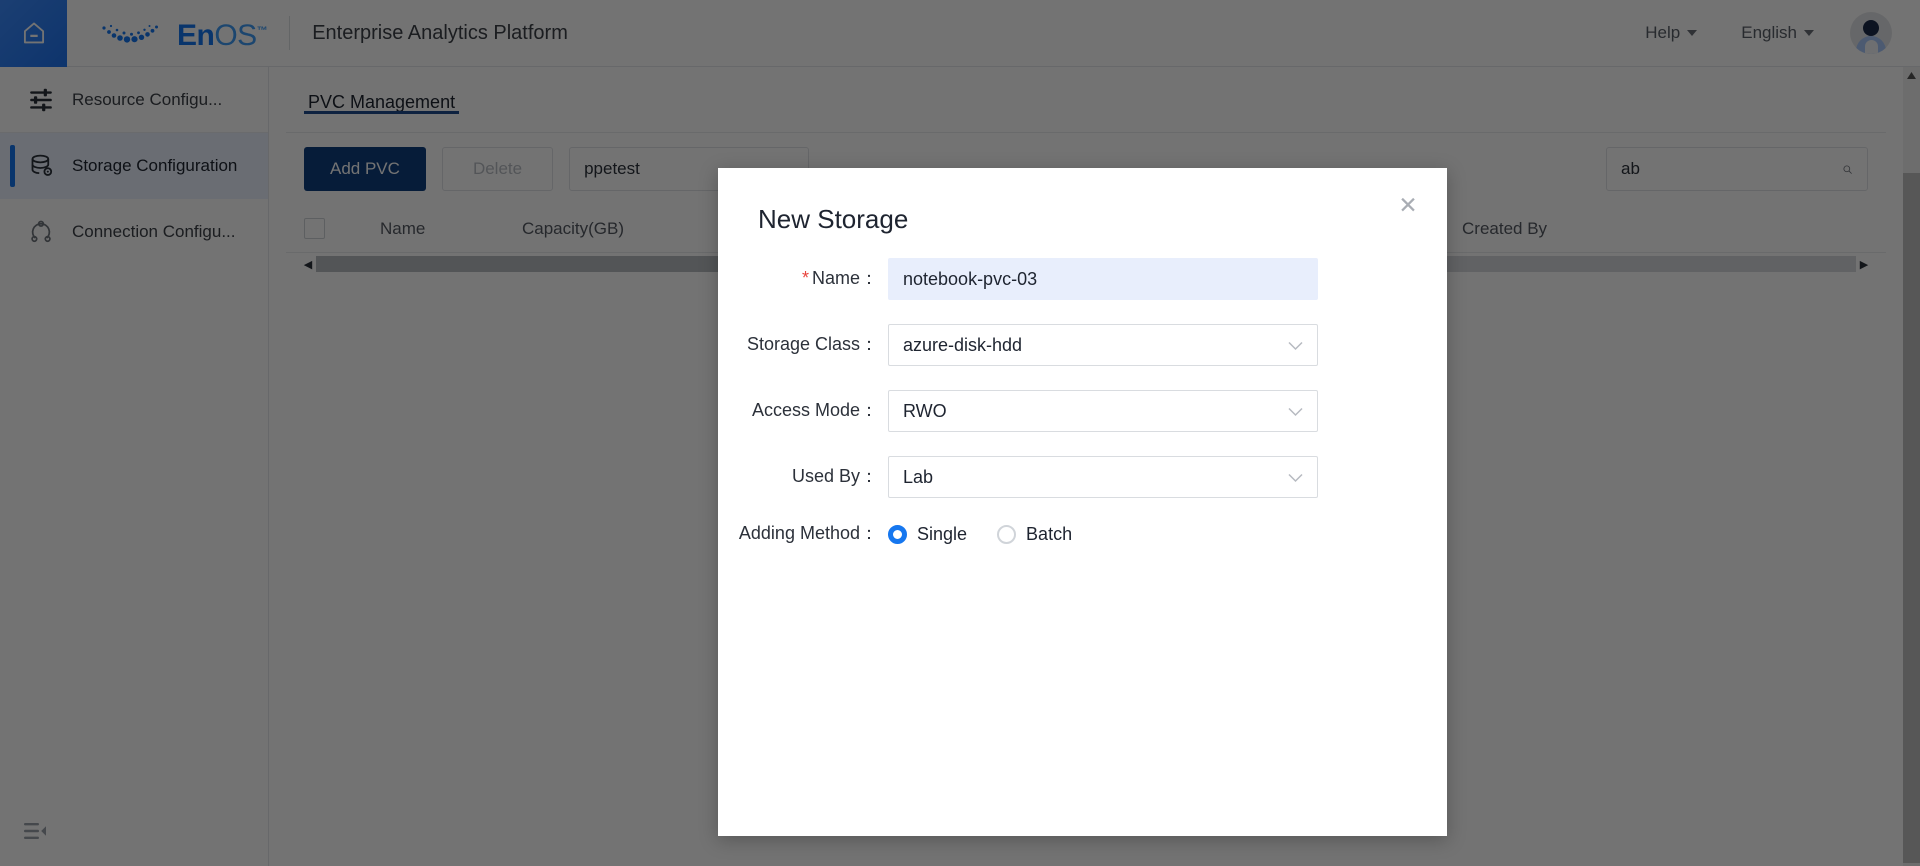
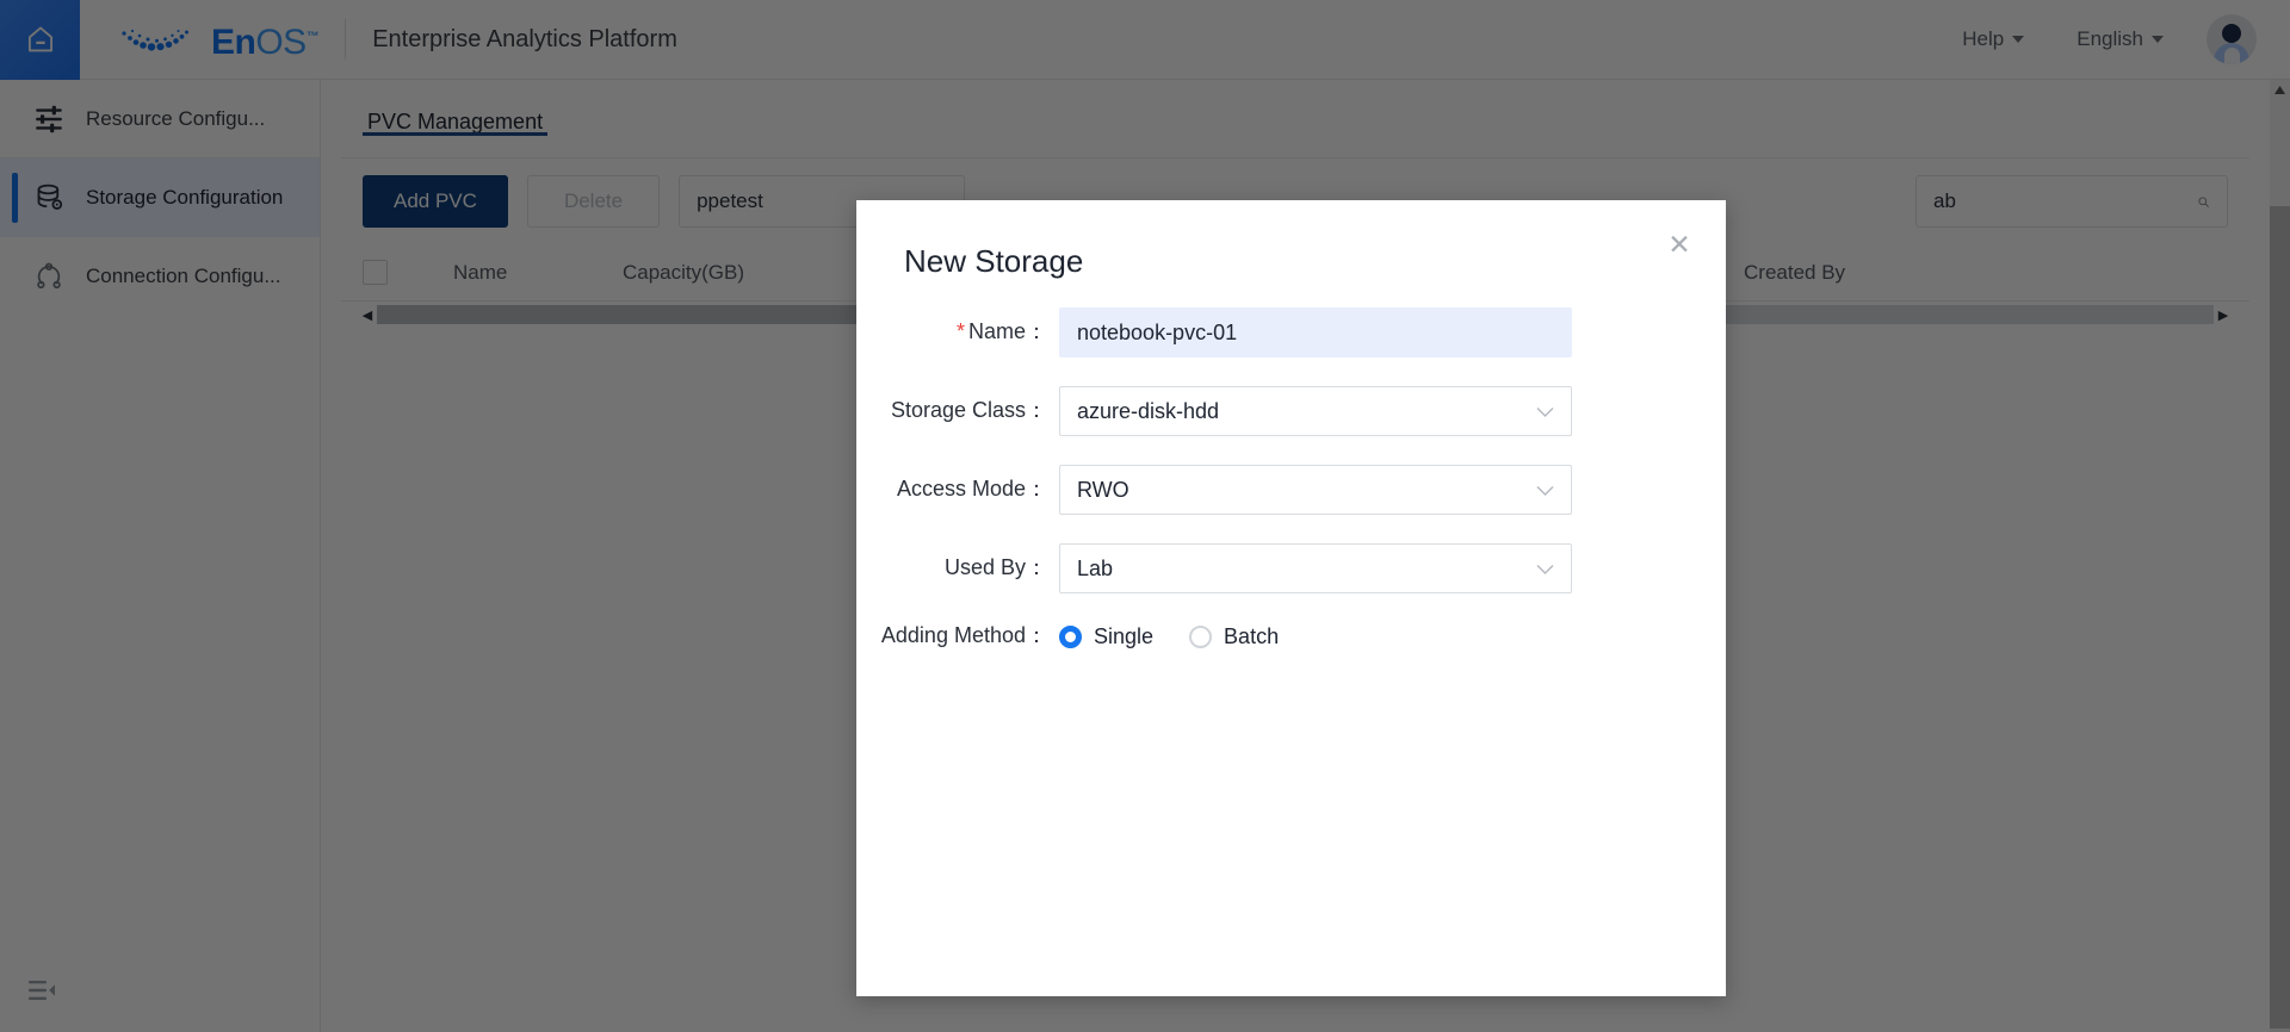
  EnOS™
  Enterprise Analytics Platform
  Help
  English
  Resource Configu...
  Storage Configuration
  Connection Configu...
  PVC Management
  Add PVC
  Delete
  ppetest
  ab
  Name
  Capacity(GB)
  Created By
  ◀
  ▶
  New Storage
  ✕
  * Name：
- notebook-pvc-03
+ notebook-pvc-01
  Storage Class：
  azure-disk-hdd
  Access Mode：
  RWO
  Used By：
  Lab
  Adding Method：
  Single
  Batch
